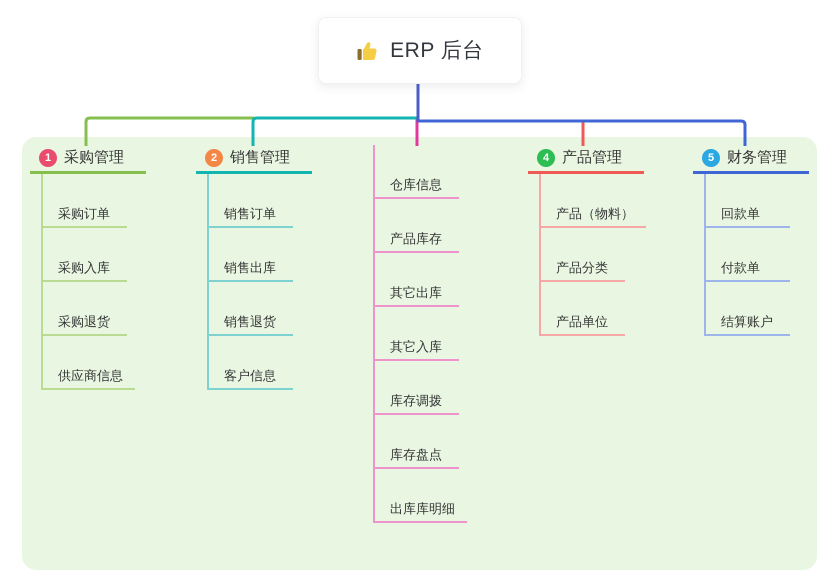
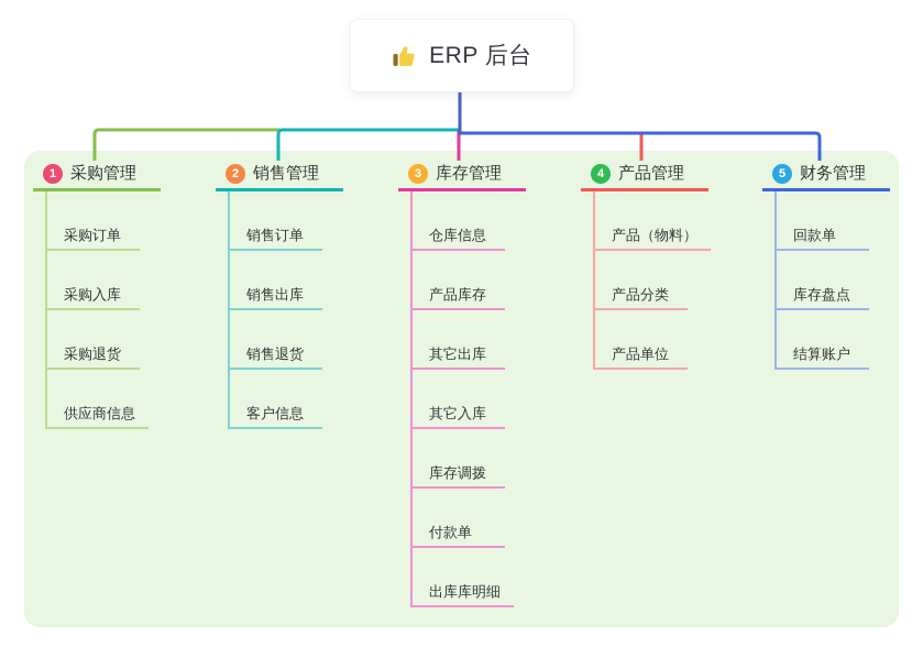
  ERP 后台
  1
  采购管理
  采购订单
  采购入库
  采购退货
  供应商信息
  2
  销售管理
  销售订单
  销售出库
  销售退货
  客户信息
+ 3
+ 库存管理
  仓库信息
  产品库存
  其它出库
  其它入库
  库存调拨
- 库存盘点
+ 付款单
  出库库明细
  4
  产品管理
  产品（物料）
  产品分类
  产品单位
  5
  财务管理
  回款单
- 付款单
+ 库存盘点
  结算账户
